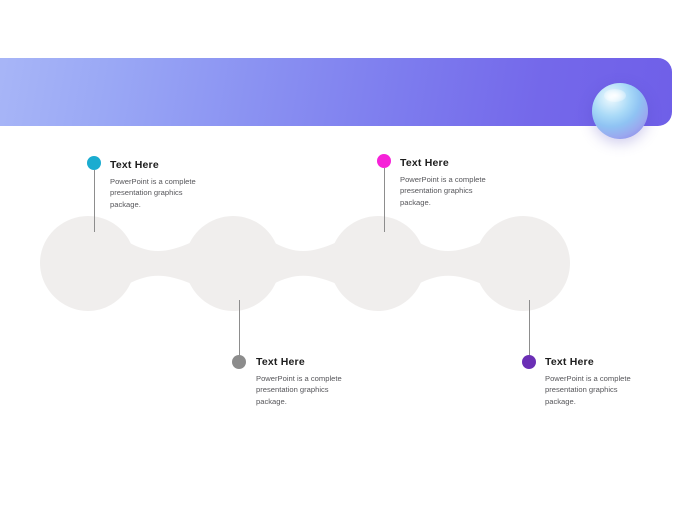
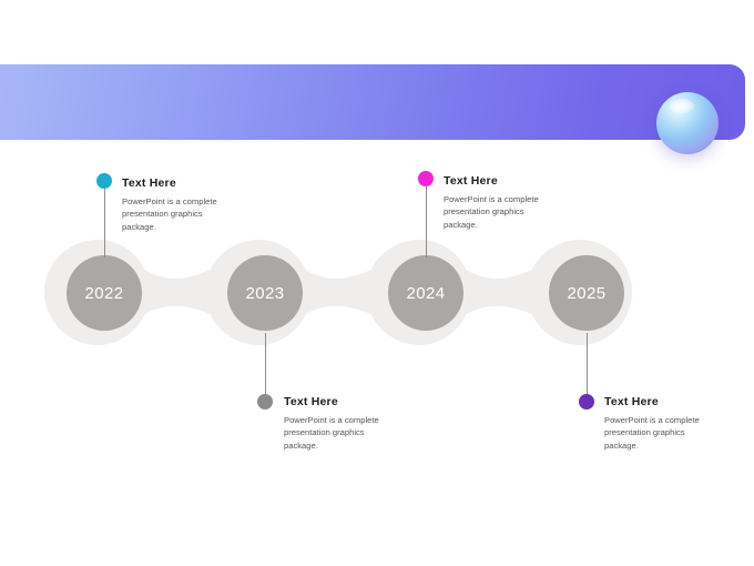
+ 2022
+ 2023
+ 2024
+ 2025
  Text Here
  PowerPoint is a complete presentation graphics package.
  Text Here
  PowerPoint is a complete presentation graphics package.
  Text Here
  PowerPoint is a complete presentation graphics package.
  Text Here
  PowerPoint is a complete presentation graphics package.
